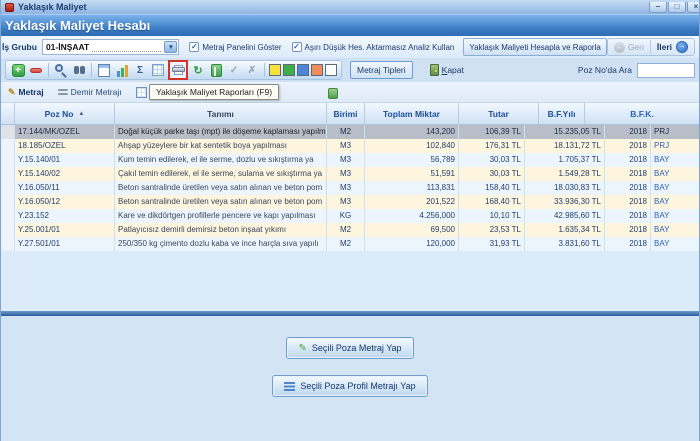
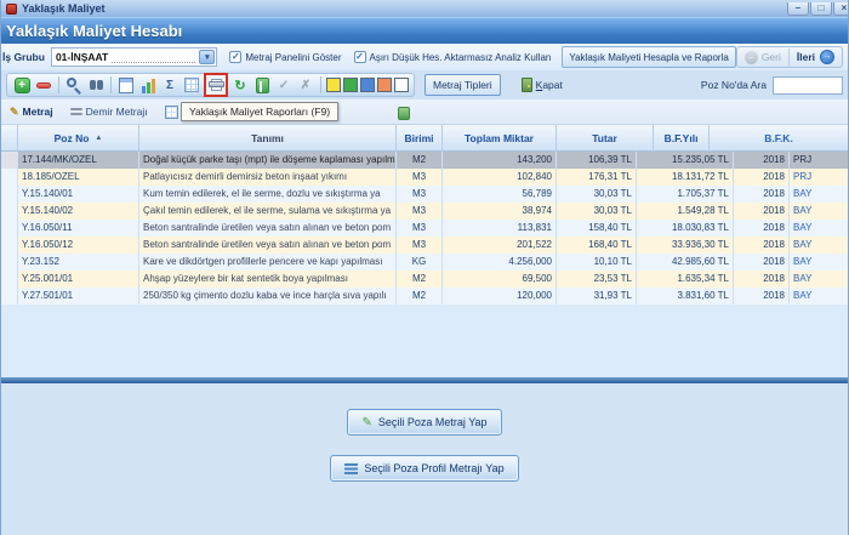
  Yaklaşık Maliyet
  –
  □
  ×
  Yaklaşık Maliyet Hesabı
  İş Grubu
  01-İNŞAAT
  ✓
  Metraj Panelini Göster
  ✓
  Aşırı Düşük Hes. Aktarmasız Analiz Kullan
  Yaklaşık Maliyeti Hesapla ve Raporla
  Geri
  İleri
  +
  Σ
  ↻
  ✓
  ✗
  Metraj Tipleri
  Kapat
  Poz No'da Ara
  ✎
  Metraj
  Demir Metrajı
  Yaklaşık Maliyet Raporları (F9)
  Poz No
  Tanımı
  Birimi
  Toplam Miktar
  Tutar
  B.F.Yılı
  B.F.K.
  17.144/MK/OZEL
  Doğal küçük parke taşı (mpt) ile döşeme kaplaması yapılm
  M2
  143,200
  106,39 TL
  15.235,05 TL
  2018
  PRJ
  18.185/OZEL
- Ahşap yüzeylere bir kat sentetik boya yapılması
+ Patlayıcısız demirli demirsiz beton inşaat yıkımı
  M3
  102,840
  176,31 TL
  18.131,72 TL
  2018
  PRJ
  Y.15.140/01
  Kum temin edilerek, el ile serme, dozlu ve sıkıştırma ya
  M3
  56,789
  30,03 TL
  1.705,37 TL
  2018
  BAY
  Y.15.140/02
  Çakıl temin edilerek, el ile serme, sulama ve sıkıştırma ya
  M3
- 51,591
+ 38,974
  30,03 TL
  1.549,28 TL
  2018
  BAY
  Y.16.050/11
  Beton santralinde üretilen veya satın alınan ve beton pom
  M3
  113,831
  158,40 TL
  18.030,83 TL
  2018
  BAY
  Y.16.050/12
  Beton santralinde üretilen veya satın alınan ve beton pom
  M3
  201,522
  168,40 TL
  33.936,30 TL
  2018
  BAY
  Y.23.152
  Kare ve dikdörtgen profillerle pencere ve kapı yapılması
  KG
  4.256,000
  10,10 TL
  42.985,60 TL
  2018
  BAY
  Y.25.001/01
- Patlayıcısız demirli demirsiz beton inşaat yıkımı
+ Ahşap yüzeylere bir kat sentetik boya yapılması
  M2
  69,500
  23,53 TL
  1.635,34 TL
  2018
  BAY
  Y.27.501/01
  250/350 kg çimento dozlu kaba ve ince harçla sıva yapılı
  M2
  120,000
  31,93 TL
  3.831,60 TL
  2018
  BAY
  ✎
  Seçili Poza Metraj Yap
  Seçili Poza Profil Metrajı Yap
